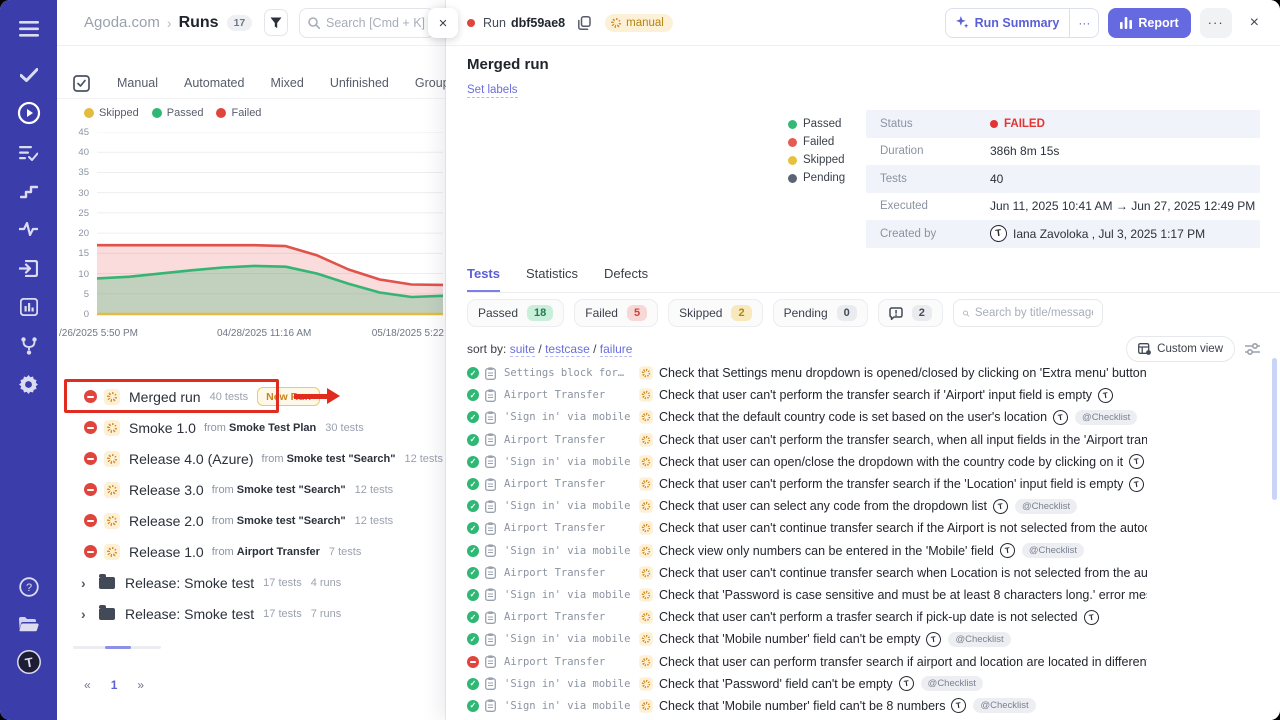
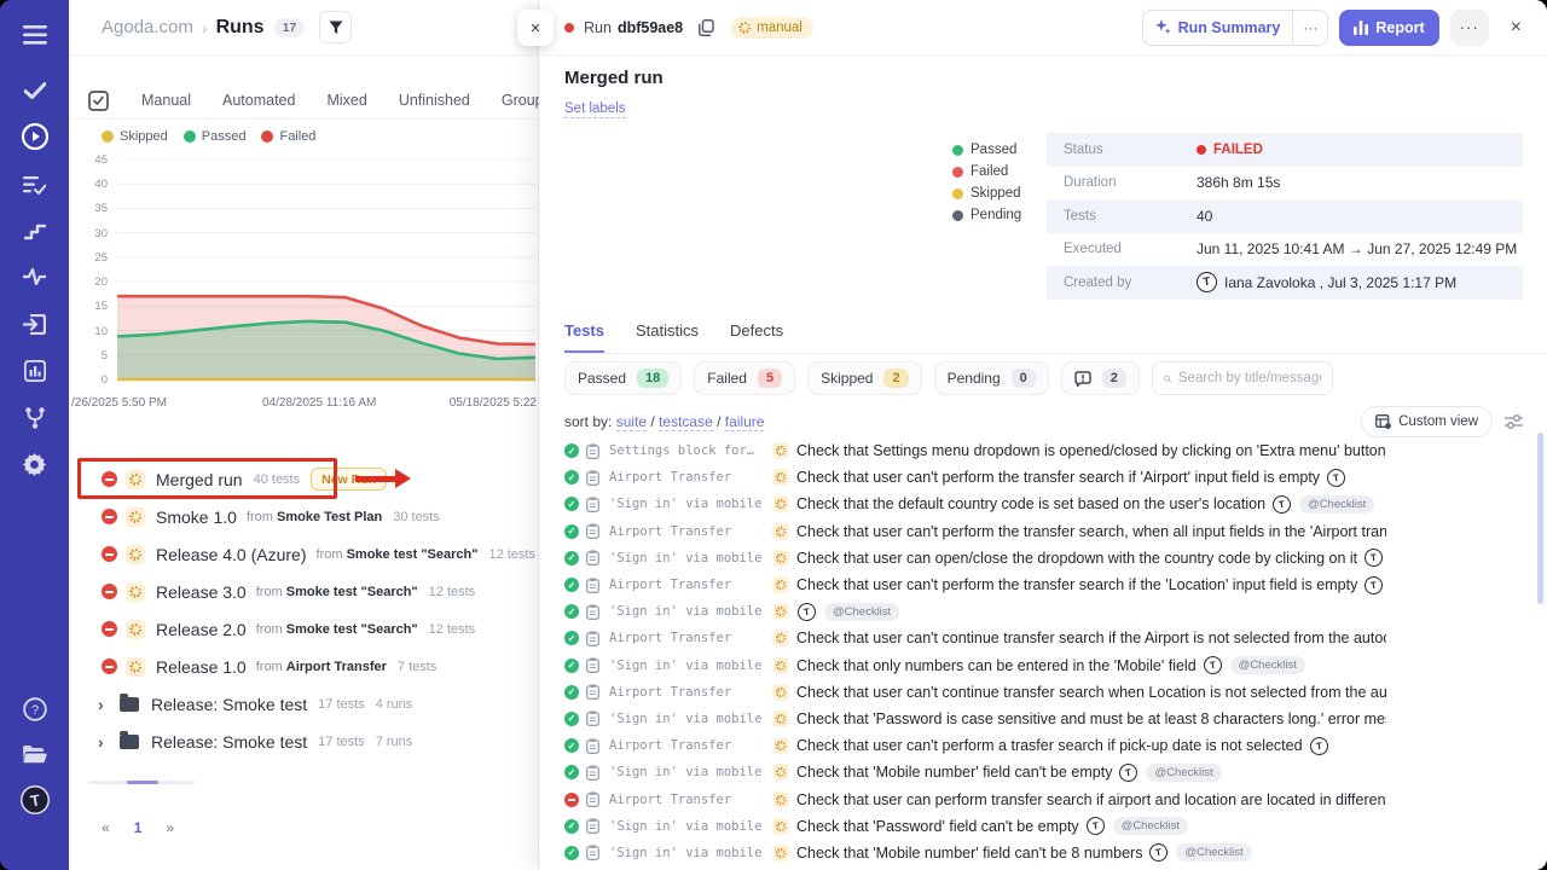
  ?
  Agoda.com
  ›
  Runs
  17
- Search [Cmd + K]
  ×
  Manual
  Automated
  Mixed
  Unfinished
  Skipped
  Passed
  Failed
  0
  5
  10
  15
  20
  25
  30
  35
  40
  45
  /26/2025 5:50 PM
  04/28/2025 11:16 AM
  05/18/2025 5:22
  Merged run
  40 tests
  Smoke 1.0
  from Smoke Test Plan
  30 tests
  Release 4.0 (Azure)
  from Smoke test "Search"
  12 tests
  Release 3.0
  from Smoke test "Search"
  12 tests
  Release 2.0
  from Smoke test "Search"
  12 tests
  Release 1.0
  from Airport Transfer
  7 tests
  ›
  Release: Smoke test
  17 tests
  4 runs
  ›
  Release: Smoke test
  17 tests
  7 runs
  «
  1
  »
  Run
  dbf59ae8
  manual
  Run Summary
  ···
  Report
  ···
  ×
  Merged run
  Set labels
  Passed
  Failed
  Skipped
  Pending
  Status
  FAILED
  Duration
  386h 8m 15s
  Tests
  40
  Executed
  Jun 11, 2025 10:41 AM → Jun 27, 2025 12:49 PM
  Created by
  Iana Zavoloka , Jul 3, 2025 1:17 PM
  Tests
  Statistics
  Defects
  Passed
  18
  Failed
  5
  Skipped
  2
  Pending
  0
  2
  Search by title/messag
  sort by: suite / testcase / failure
  Custom view
  Settings block for…
  Check that Settings menu dropdown is opened/closed by clicking on 'Extra menu' button
  Airport Transfer
  Check that user can't perform the transfer search if 'Airport' input field is empty
  'Sign in' via mobile
  Check that the default country code is set based on the user's location
  @Checklist
  Airport Transfer
  Check that user can't perform the transfer search, when all input fields in the 'Airport tran
  'Sign in' via mobile
  Check that user can open/close the dropdown with the country code by clicking on it
  Airport Transfer
  Check that user can't perform the transfer search if the 'Location' input field is empty
  'Sign in' via mobile
- Check that user can select any code from the dropdown list
  @Checklist
  Airport Transfer
  Check that user can't continue transfer search if the Airport is not selected from the auto
  'Sign in' via mobile
- Check view only numbers can be entered in the 'Mobile' field
+ Check that only numbers can be entered in the 'Mobile' field
  @Checklist
  Airport Transfer
  Check that user can't continue transfer search when Location is not selected from the au
  'Sign in' via mobile
  Check that 'Password is case sensitive and must be at least 8 characters long.' error me
  Airport Transfer
  Check that user can't perform a trasfer search if pick-up date is not selected
  'Sign in' via mobile
  Check that 'Mobile number' field can't be empty
  @Checklist
  Airport Transfer
  Check that user can perform transfer search if airport and location are located in differen
  'Sign in' via mobile
  Check that 'Password' field can't be empty
  @Checklist
  'Sign in' via mobile
  Check that 'Mobile number' field can't be 8 numbers
  @Checklist
